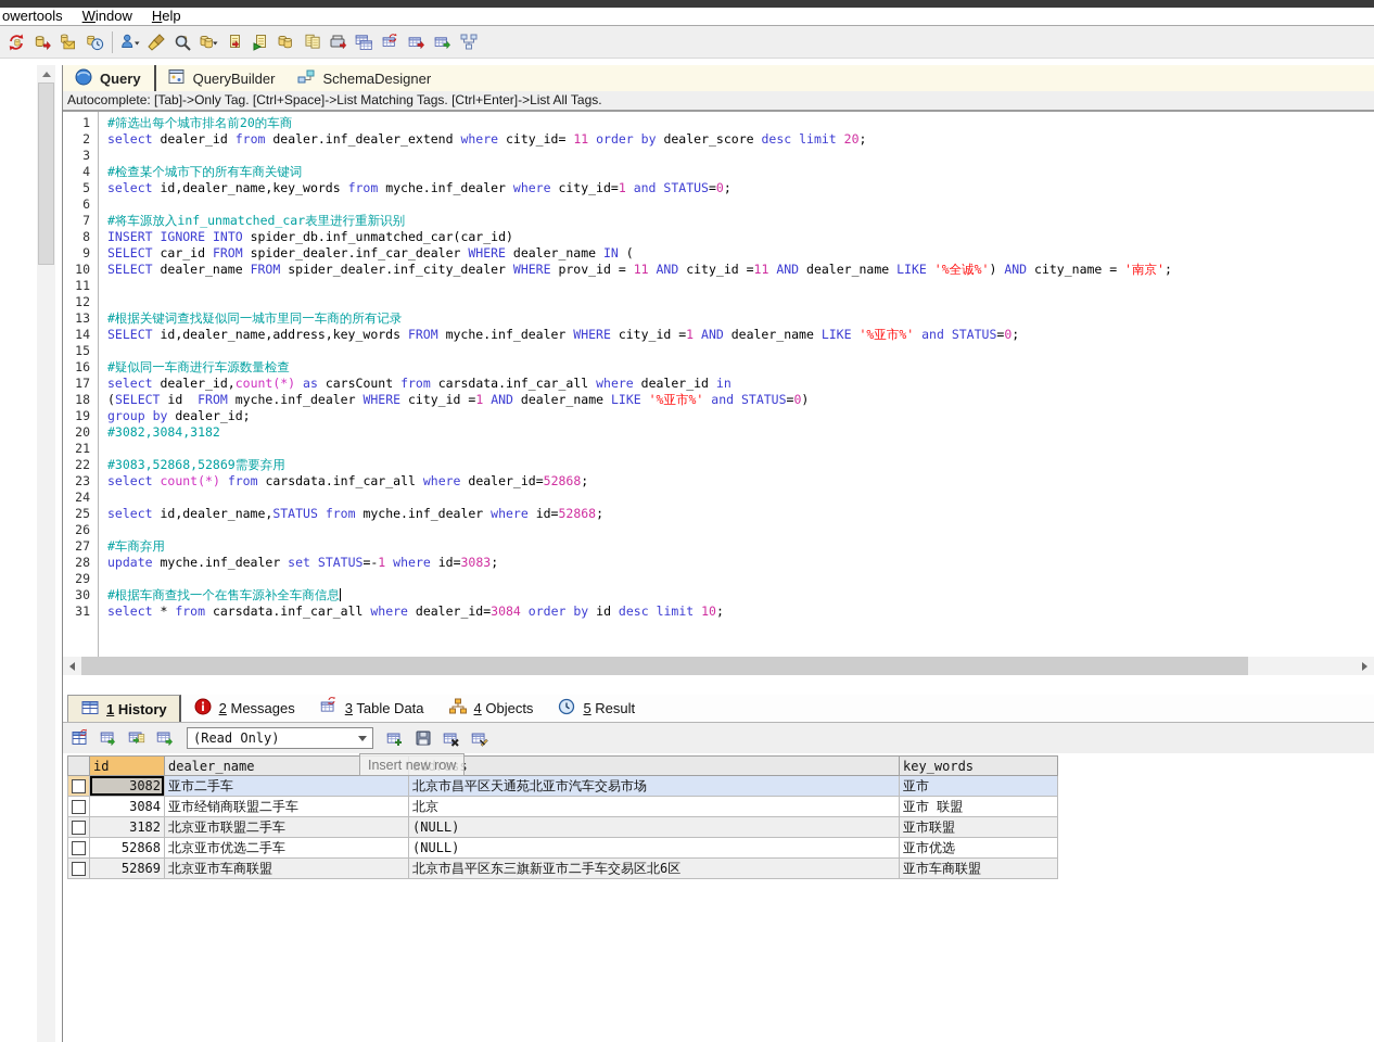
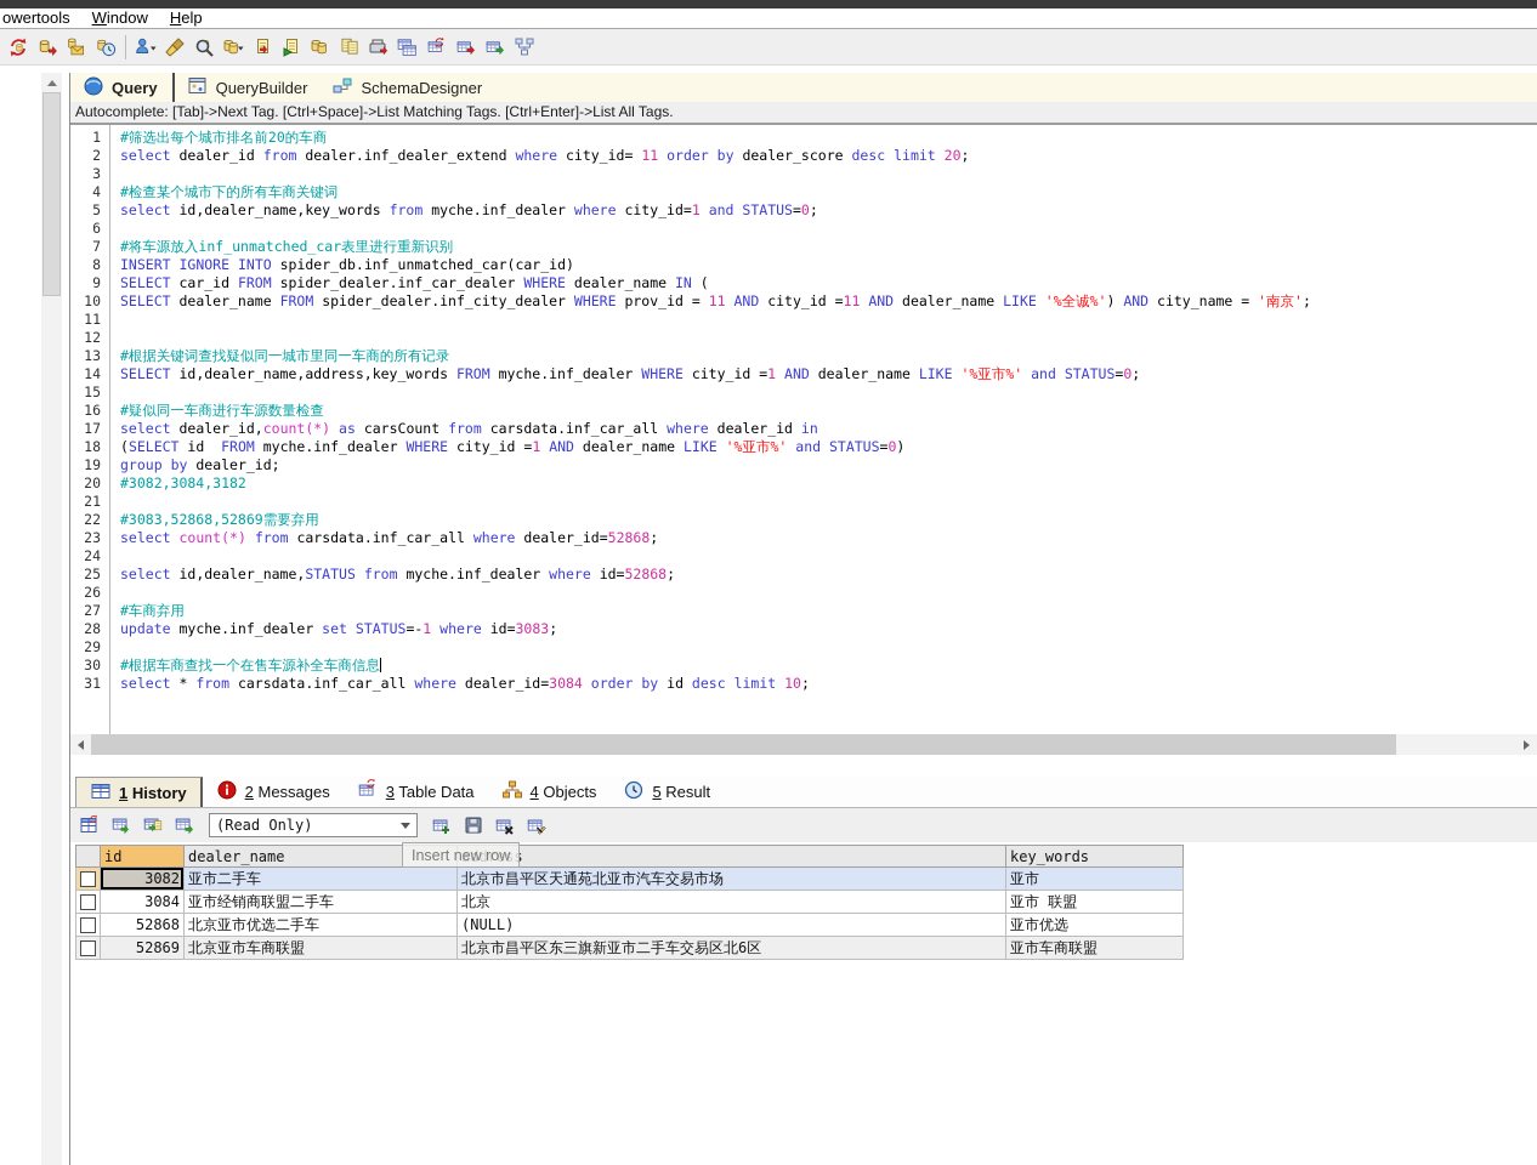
  owertools
  Window
  Help
  Query
  QueryBuilder
  SchemaDesigner
- Autocomplete: [Tab]->Only Tag. [Ctrl+Space]->List Matching Tags. [Ctrl+Enter]->List All Tags.
+ Autocomplete: [Tab]->Next Tag. [Ctrl+Space]->List Matching Tags. [Ctrl+Enter]->List All Tags.
  1
  2
  3
  4
  5
  6
  7
  8
  9
  10
  11
  12
  13
  14
  15
  16
  17
  18
  19
  20
  21
  22
  23
  24
  25
  26
  27
  28
  29
  30
  31
  #筛选出每个城市排名前20的车商
  select dealer_id from dealer.inf_dealer_extend where city_id= 11 order by dealer_score desc limit 20;
  #检查某个城市下的所有车商关键词
  select id,dealer_name,key_words from myche.inf_dealer where city_id=1 and STATUS=0;
  #将车源放入inf_unmatched_car表里进行重新识别
  INSERT IGNORE INTO spider_db.inf_unmatched_car(car_id)
  SELECT car_id FROM spider_dealer.inf_car_dealer WHERE dealer_name IN (
  SELECT dealer_name FROM spider_dealer.inf_city_dealer WHERE prov_id = 11 AND city_id =11 AND dealer_name LIKE '%全诚%') AND city_name = '南京';
  #根据关键词查找疑似同一城市里同一车商的所有记录
  SELECT id,dealer_name,address,key_words FROM myche.inf_dealer WHERE city_id =1 AND dealer_name LIKE '%亚市%' and STATUS=0;
  #疑似同一车商进行车源数量检查
  select dealer_id,count(*) as carsCount from carsdata.inf_car_all where dealer_id in
  (SELECT id FROM myche.inf_dealer WHERE city_id =1 AND dealer_name LIKE '%亚市%' and STATUS=0)
  group by dealer_id;
  #3082,3084,3182
  #3083,52868,52869需要弃用
  select count(*) from carsdata.inf_car_all where dealer_id=52868;
  select id,dealer_name,STATUS from myche.inf_dealer where id=52868;
  #车商弃用
  update myche.inf_dealer set STATUS=-1 where id=3083;
  #根据车商查找一个在售车源补全车商信息
  select * from carsdata.inf_car_all where dealer_id=3084 order by id desc limit 10;
  1 History
  2 Messages
  3 Table Data
  4 Objects
  5 Result
  (Read Only)
  	id	dealer_name	address	key_words
  	3082	亚市二手车	北京市昌平区天通苑北亚市汽车交易市场	亚市
  	3084	亚市经销商联盟二手车	北京	亚市 联盟
- 	3182	北京亚市联盟二手车	(NULL)	亚市联盟
  	52868	北京亚市优选二手车	(NULL)	亚市优选
  	52869	北京亚市车商联盟	北京市昌平区东三旗新亚市二手车交易区北6区	亚市车商联盟
  Insert new row
